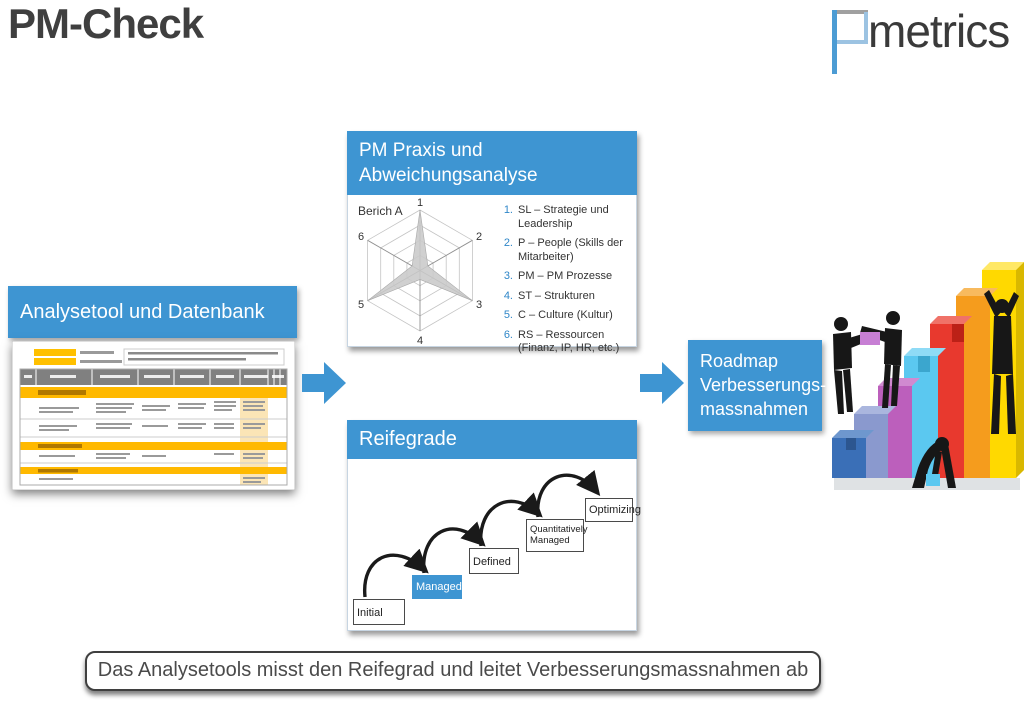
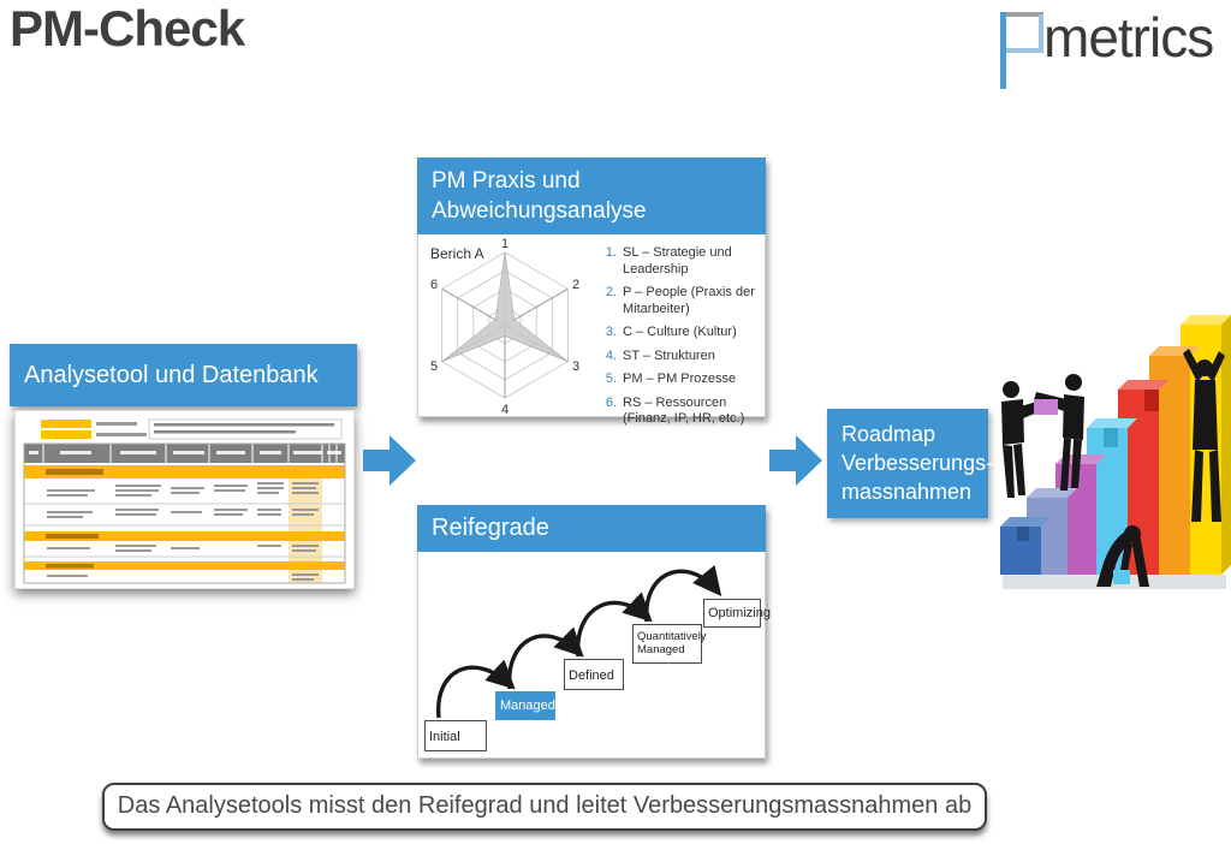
  PM-Check
  metrics
  Analysetool und Datenbank
  PM Praxis und
  Abweichungsanalyse
  Berich A
  1
  2
  3
  4
  5
  6
  1.
  SL – Strategie und Leadership
  2.
- P – People (Skills der Mitarbeiter)
+ P – People (Praxis der Mitarbeiter)
  3.
- PM – PM Prozesse
+ C – Culture (Kultur)
  4.
  ST – Strukturen
  5.
- C – Culture (Kultur)
+ PM – PM Prozesse
  6.
  RS – Ressourcen (Finanz, IP, HR, etc.)
  Reifegrade
  Initial
  Managed
  Defined
  Quantitatively Managed
  Optimizing
  Roadmap
  Verbesserungs-
  massnahmen
  Das Analysetools misst den Reifegrad und leitet Verbesserungsmassnahmen ab
